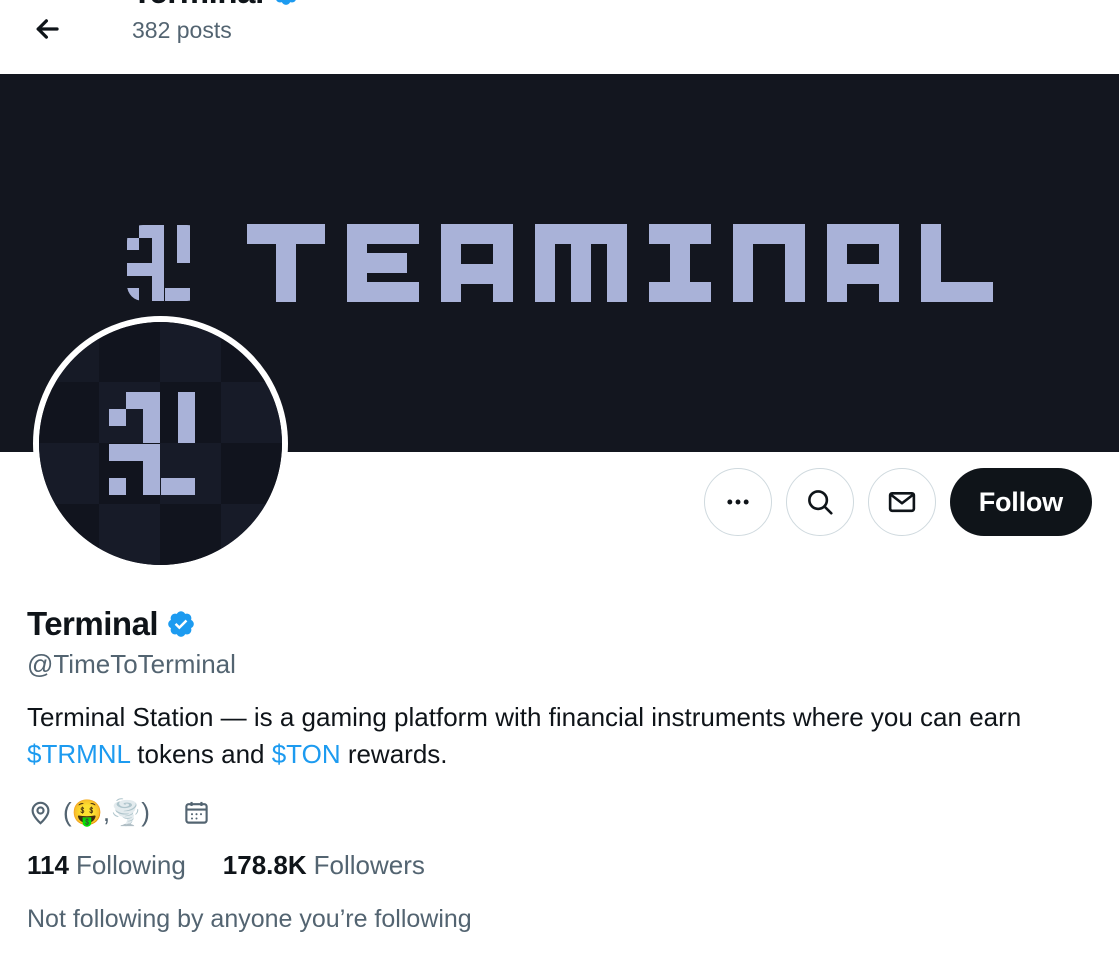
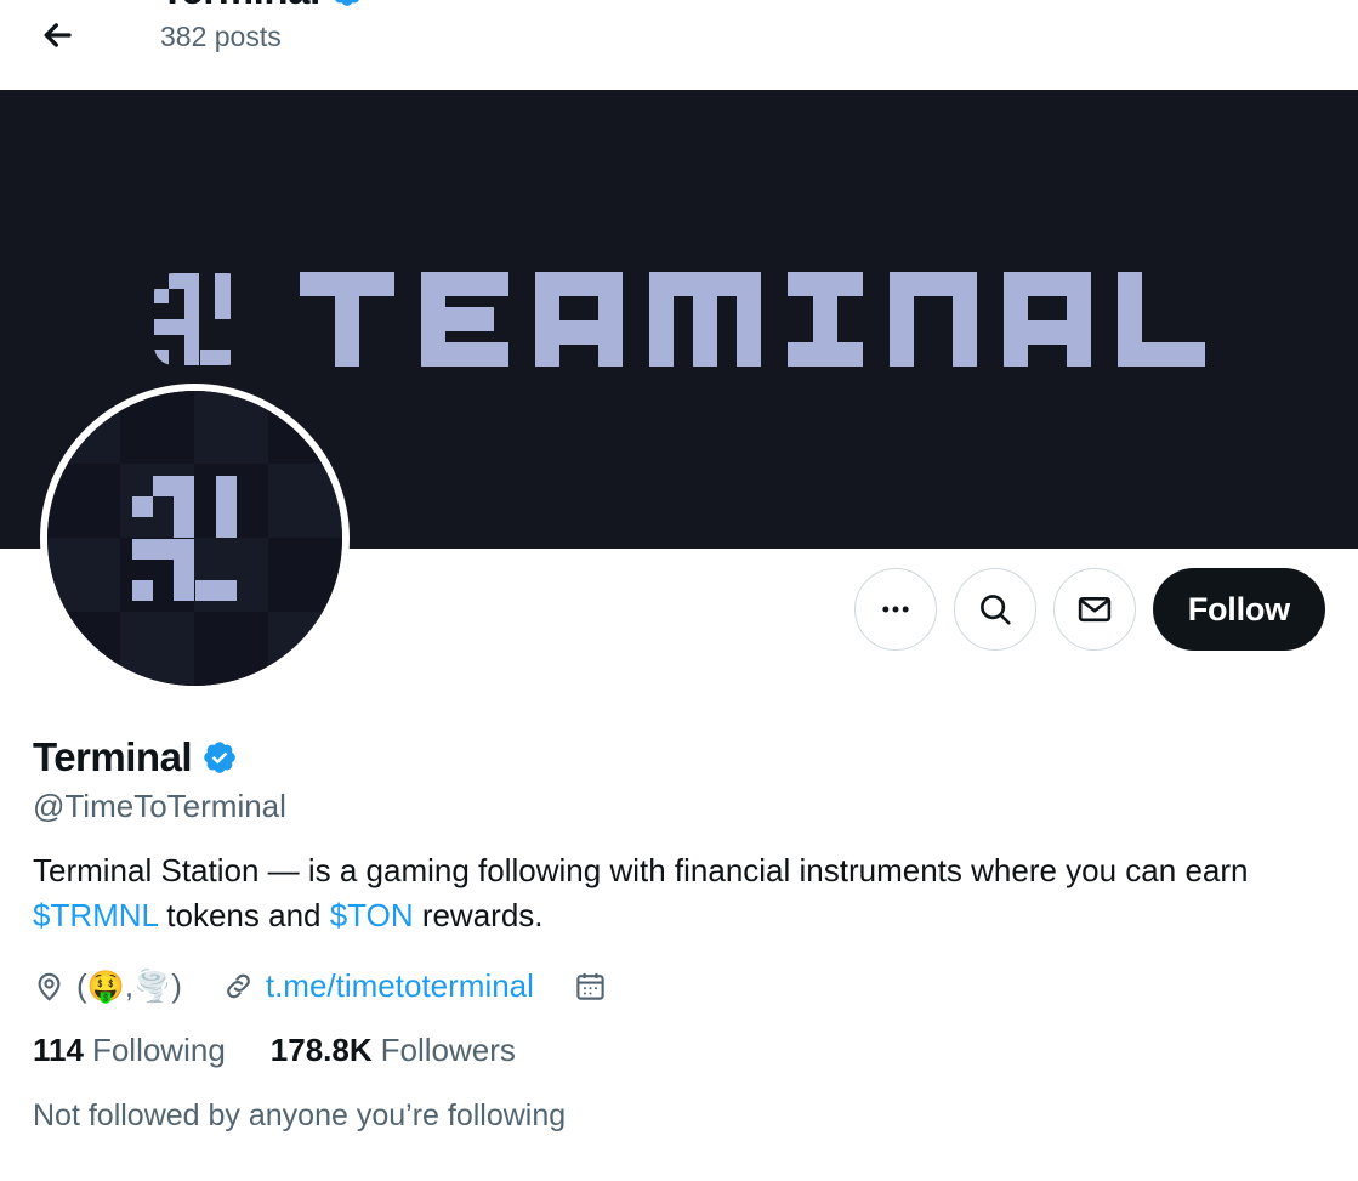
  382 posts
  Follow
  Terminal
  @TimeToTerminal
- Terminal Station — is a gaming platform with financial instruments where you can earn $TRMNL tokens and $TON rewards.
+ Terminal Station — is a gaming following with financial instruments where you can earn $TRMNL tokens and $TON rewards.
  (🤑,🌪️)
+ t.me/timetoterminal
  114 Following
  178.8K Followers
- Not following by anyone you’re following
+ Not followed by anyone you’re following
